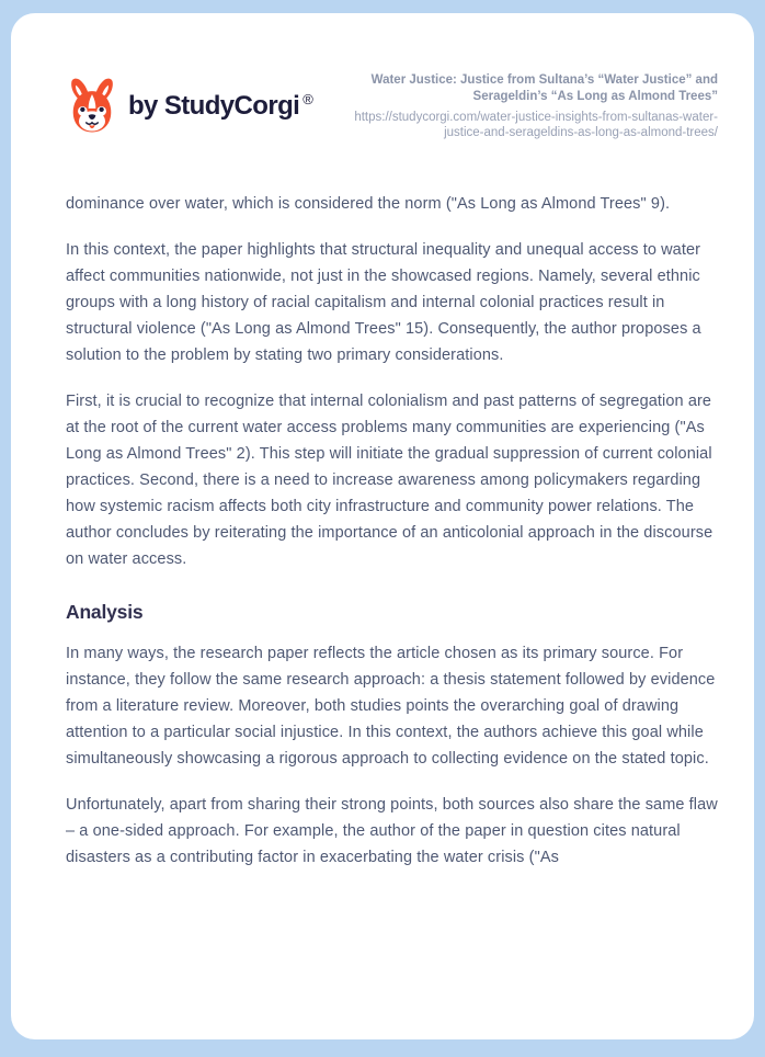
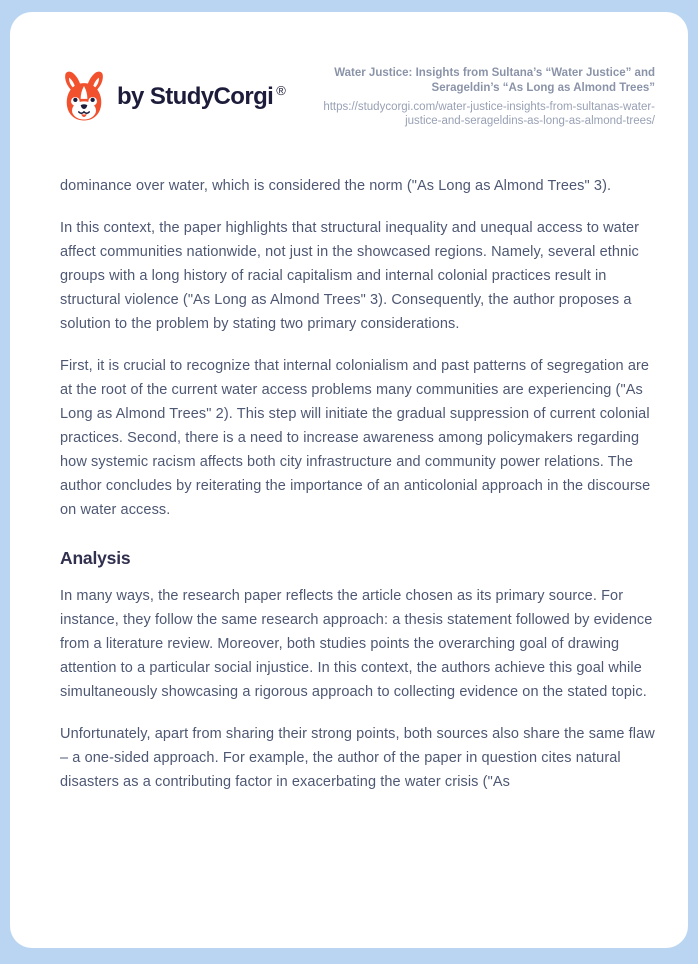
  by StudyCorgi ®
- Water Justice: Justice from Sultana’s “Water Justice” and Serageldin’s “As Long as Almond Trees”
+ Water Justice: Insights from Sultana’s “Water Justice” and Serageldin’s “As Long as Almond Trees”
  https://studycorgi.com/water-justice-insights-from-sultanas-water-justice-and-serageldins-as-long-as-almond-trees/
- dominance over water, which is considered the norm ("As Long as Almond Trees" 9).
+ dominance over water, which is considered the norm ("As Long as Almond Trees" 3).
- In this context, the paper highlights that structural inequality and unequal access to water affect communities nationwide, not just in the showcased regions. Namely, several ethnic groups with a long history of racial capitalism and internal colonial practices result in structural violence ("As Long as Almond Trees" 15). Consequently, the author proposes a solution to the problem by stating two primary considerations.
+ In this context, the paper highlights that structural inequality and unequal access to water affect communities nationwide, not just in the showcased regions. Namely, several ethnic groups with a long history of racial capitalism and internal colonial practices result in structural violence ("As Long as Almond Trees" 3). Consequently, the author proposes a solution to the problem by stating two primary considerations.
  First, it is crucial to recognize that internal colonialism and past patterns of segregation are at the root of the current water access problems many communities are experiencing ("As Long as Almond Trees" 2). This step will initiate the gradual suppression of current colonial practices. Second, there is a need to increase awareness among policymakers regarding how systemic racism affects both city infrastructure and community power relations. The author concludes by reiterating the importance of an anticolonial approach in the discourse on water access.
  Analysis
  In many ways, the research paper reflects the article chosen as its primary source. For instance, they follow the same research approach: a thesis statement followed by evidence from a literature review. Moreover, both studies points the overarching goal of drawing attention to a particular social injustice. In this context, the authors achieve this goal while simultaneously showcasing a rigorous approach to collecting evidence on the stated topic.
  Unfortunately, apart from sharing their strong points, both sources also share the same flaw – a one-sided approach. For example, the author of the paper in question cites natural disasters as a contributing factor in exacerbating the water crisis ("As
